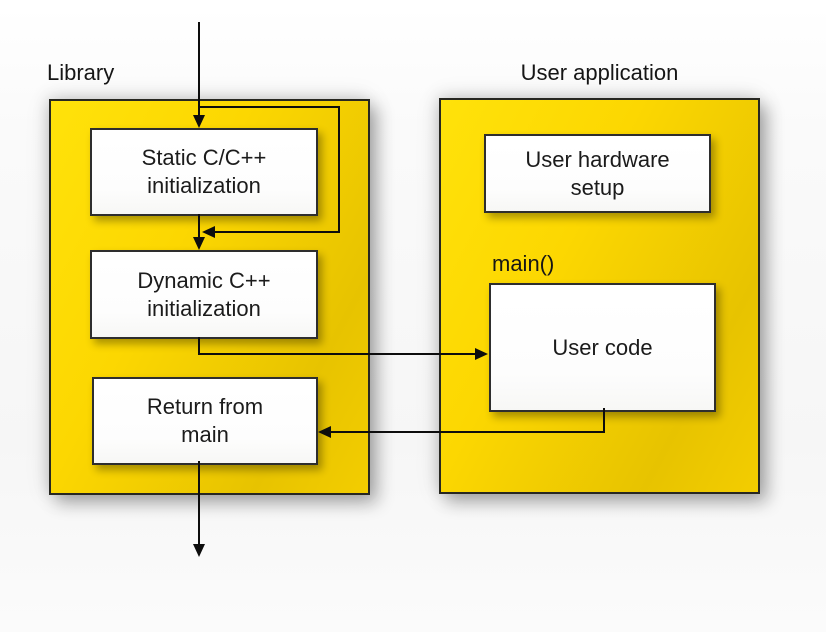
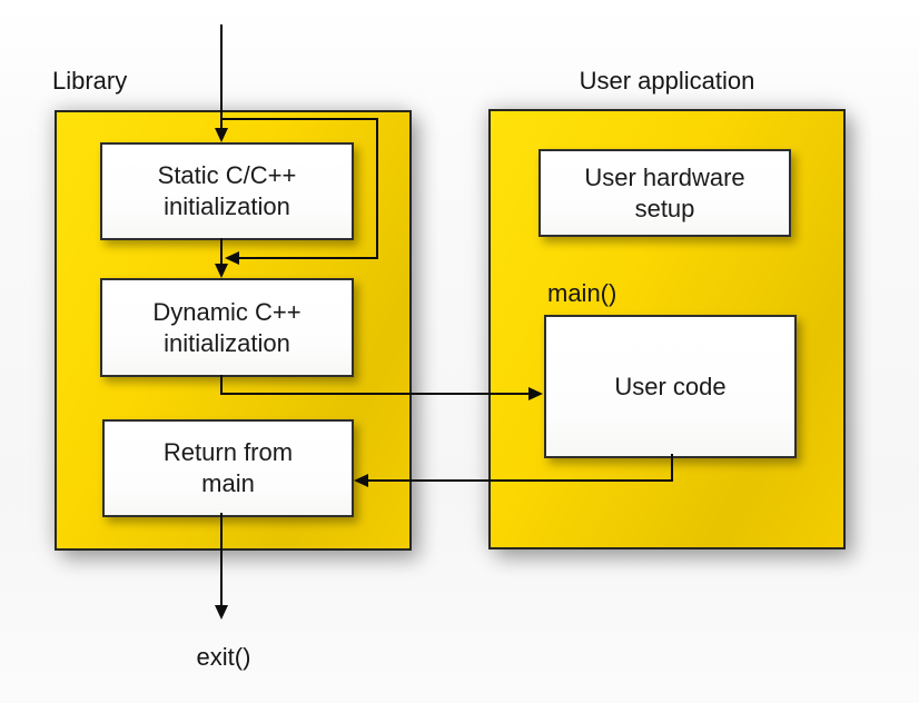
  Library
  User application
  Static C/C++
  initialization
  Dynamic C++
  initialization
  Return from
  main
  User hardware
  setup
  main()
  User code
+ exit()
